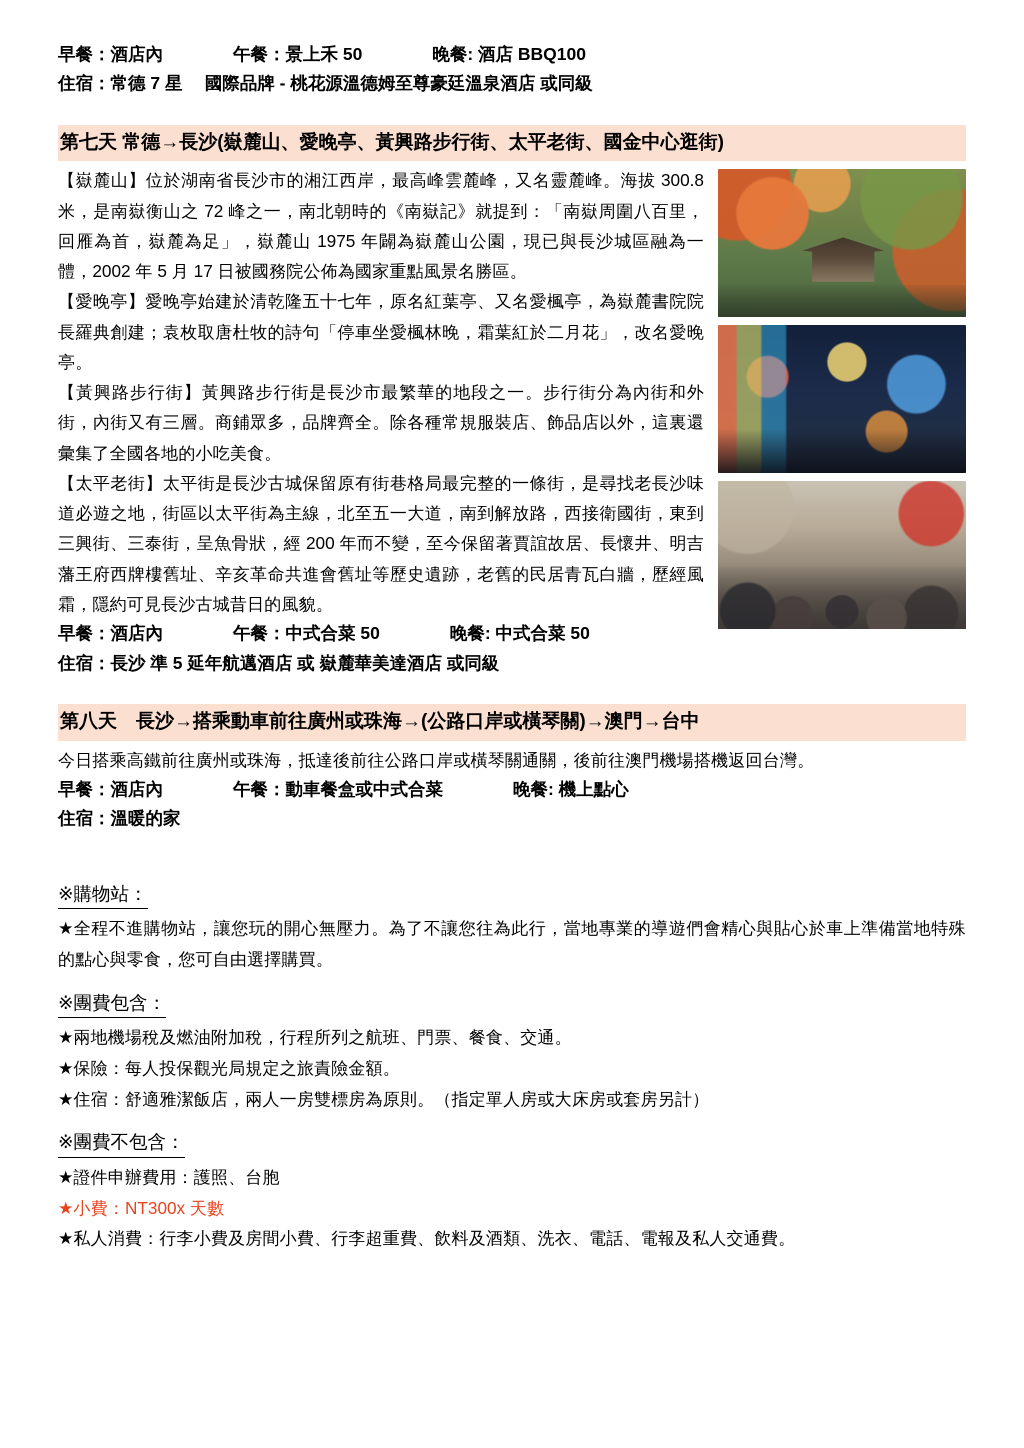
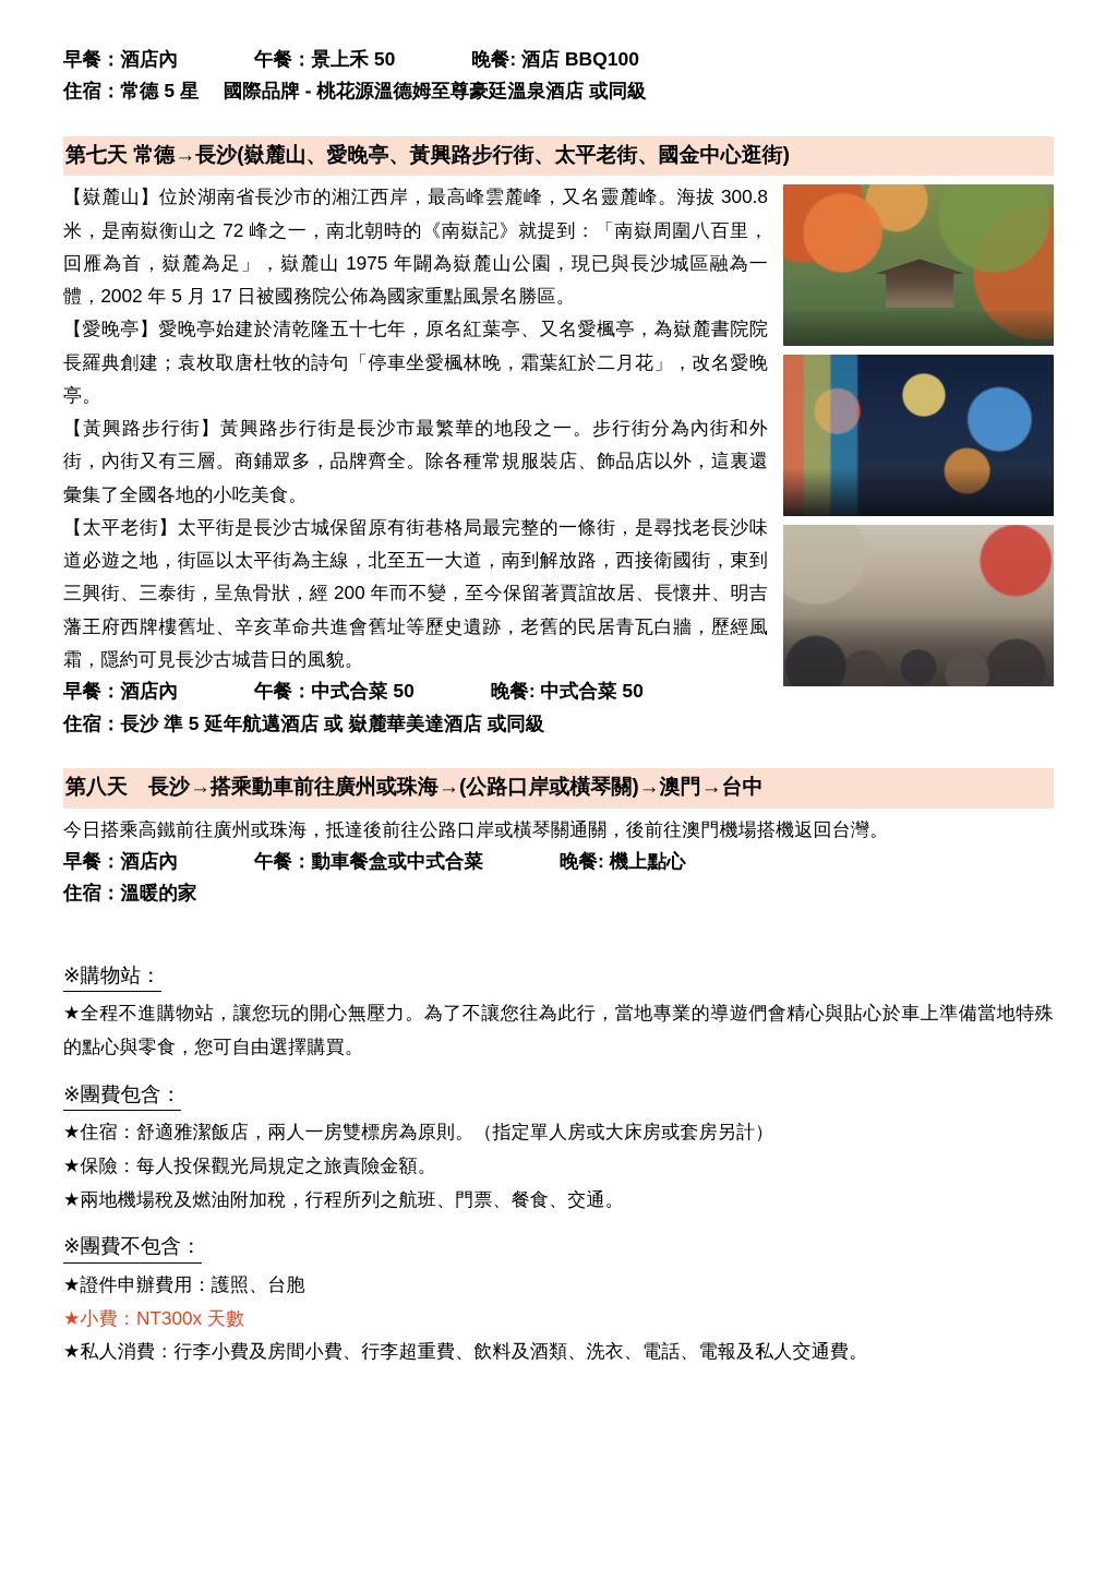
  早餐：酒店內 午餐：景上禾 50 晚餐: 酒店 BBQ100
- 住宿：常德 7 星 國際品牌 - 桃花源溫德姆至尊豪廷溫泉酒店 或同級
+ 住宿：常德 5 星 國際品牌 - 桃花源溫德姆至尊豪廷溫泉酒店 或同級
  第七天 常德→長沙(嶽麓山、愛晚亭、黃興路步行街、太平老街、國金中心逛街)
  【嶽麓山】位於湖南省長沙市的湘江西岸，最高峰雲麓峰，又名靈麓峰。海拔 300.8 米，是南嶽衡山之 72 峰之一，南北朝時的《南嶽記》就提到：「南嶽周圍八百里，回雁為首，嶽麓為足」，嶽麓山 1975 年闢為嶽麓山公園，現已與長沙城區融為一體，2002 年 5 月 17 日被國務院公佈為國家重點風景名勝區。
  【愛晚亭】愛晚亭始建於清乾隆五十七年，原名紅葉亭、又名愛楓亭，為嶽麓書院院長羅典創建；袁枚取唐杜牧的詩句「停車坐愛楓林晚，霜葉紅於二月花」，改名愛晚亭。
  【黃興路步行街】黃興路步行街是長沙市最繁華的地段之一。步行街分為內街和外街，內街又有三層。商鋪眾多，品牌齊全。除各種常規服裝店、飾品店以外，這裏還彙集了全國各地的小吃美食。
  【太平老街】太平街是長沙古城保留原有街巷格局最完整的一條街，是尋找老長沙味道必遊之地，街區以太平街為主線，北至五一大道，南到解放路，西接衛國街，東到三興街、三泰街，呈魚骨狀，經 200 年而不變，至今保留著賈誼故居、長懷井、明吉藩王府西牌樓舊址、辛亥革命共進會舊址等歷史遺跡，老舊的民居青瓦白牆，歷經風霜，隱約可見長沙古城昔日的風貌。
  早餐：酒店內 午餐：中式合菜 50 晚餐: 中式合菜 50
  住宿：長沙 準 5 延年航邁酒店 或 嶽麓華美達酒店 或同級
  第八天 長沙→搭乘動車前往廣州或珠海→(公路口岸或橫琴關)→澳門→台中
  今日搭乘高鐵前往廣州或珠海，抵達後前往公路口岸或橫琴關通關，後前往澳門機場搭機返回台灣。
  早餐：酒店內 午餐：動車餐盒或中式合菜 晚餐: 機上點心
  住宿：溫暖的家
  ※購物站：
  ★全程不進購物站，讓您玩的開心無壓力。為了不讓您往為此行，當地專業的導遊們會精心與貼心於車上準備當地特殊的點心與零食，您可自由選擇購買。
  ※團費包含：
- ★兩地機場稅及燃油附加稅，行程所列之航班、門票、餐食、交通。
+ ★住宿：舒適雅潔飯店，兩人一房雙標房為原則。（指定單人房或大床房或套房另計）
  ★保險：每人投保觀光局規定之旅責險金額。
- ★住宿：舒適雅潔飯店，兩人一房雙標房為原則。（指定單人房或大床房或套房另計）
+ ★兩地機場稅及燃油附加稅，行程所列之航班、門票、餐食、交通。
  ※團費不包含：
  ★證件申辦費用：護照、台胞
  ★小費：NT300x 天數
  ★私人消費：行李小費及房間小費、行李超重費、飲料及酒類、洗衣、電話、電報及私人交通費。
